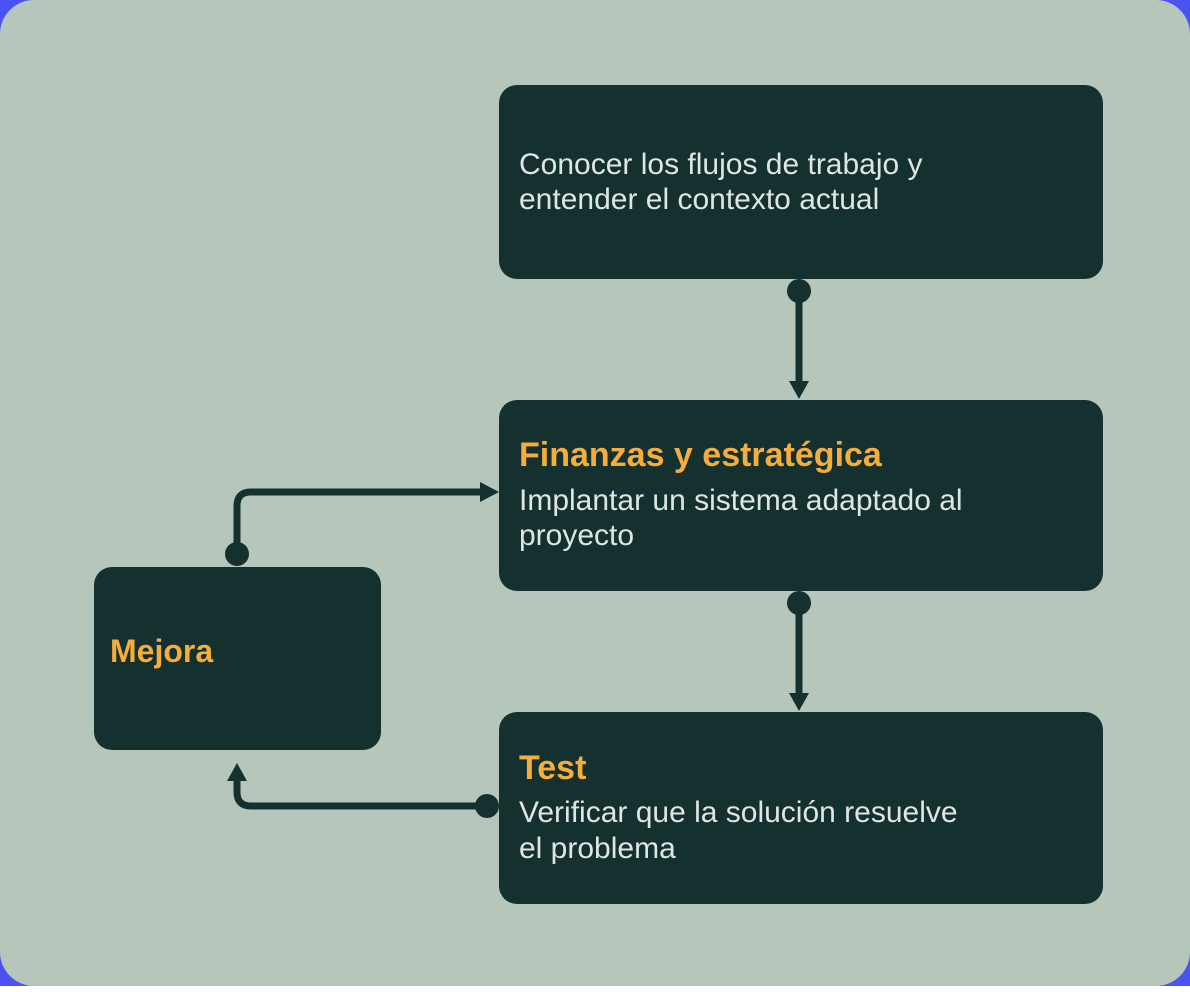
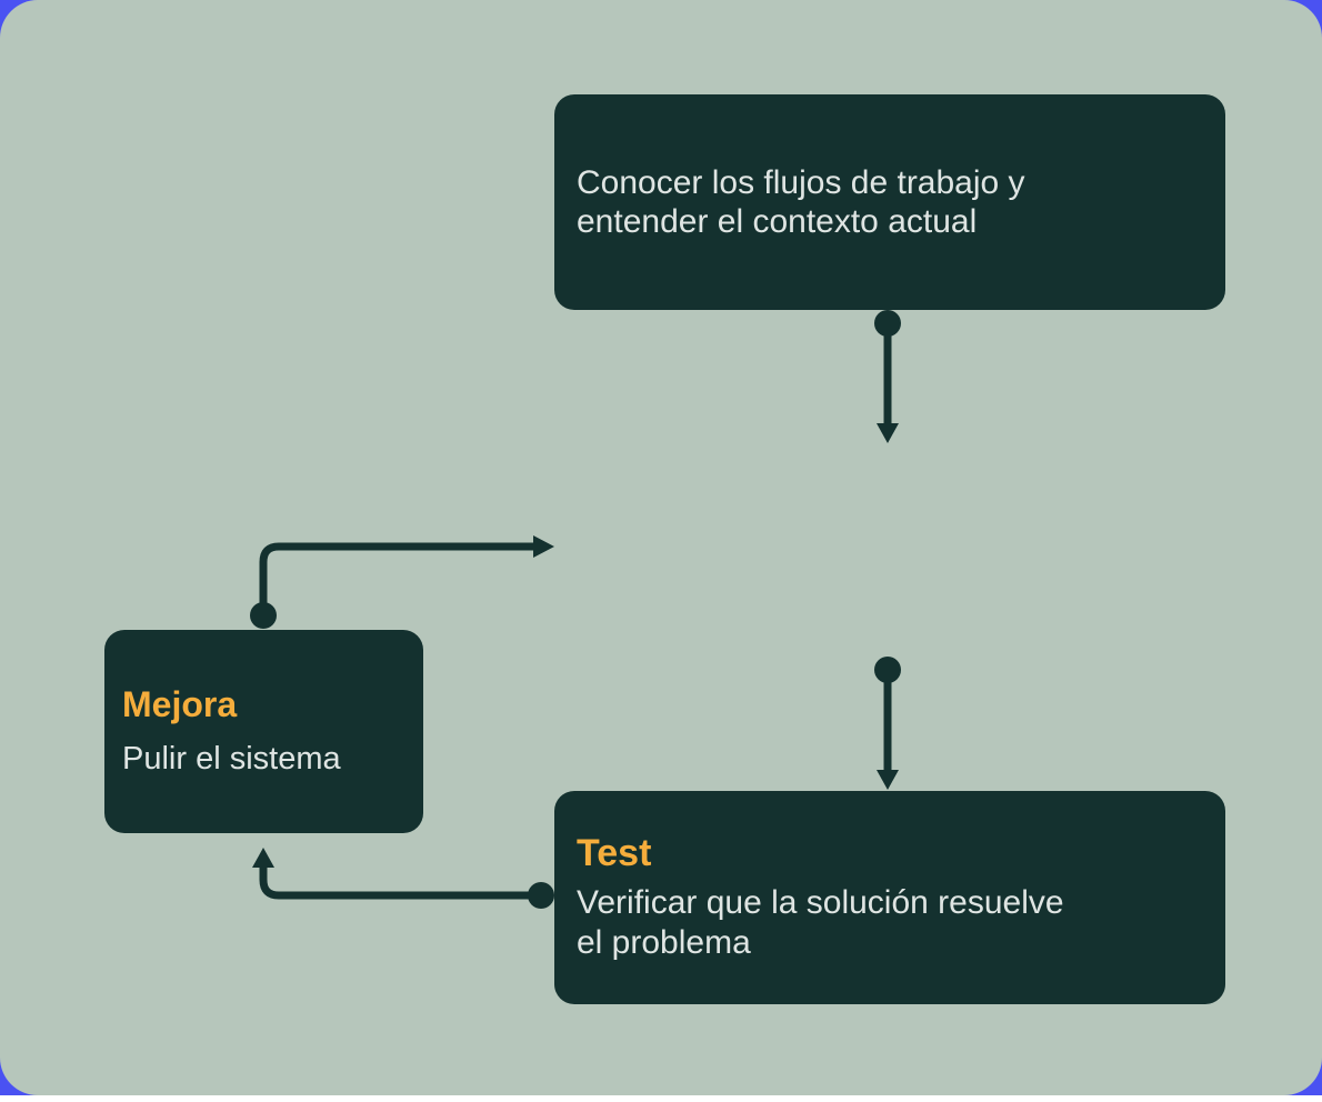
  Conocer los flujos de trabajo y
  entender el contexto actual
- Finanzas y estratégica
- Implantar un sistema adaptado al
- proyecto
  Test
  Verificar que la solución resuelve
  el problema
  Mejora
+ Pulir el sistema
